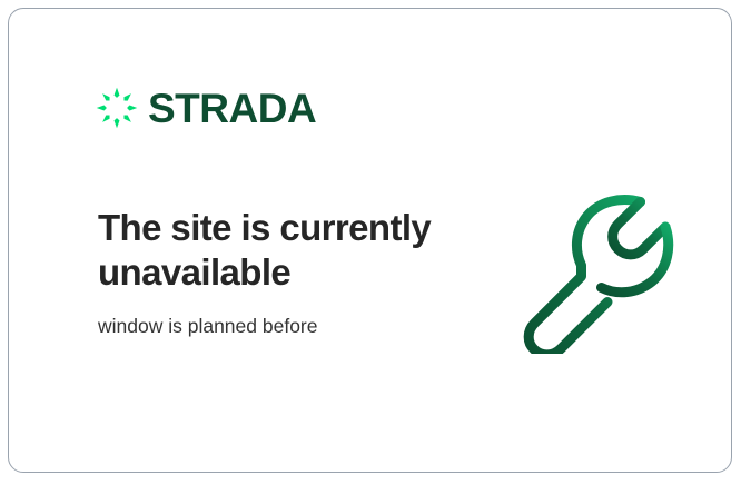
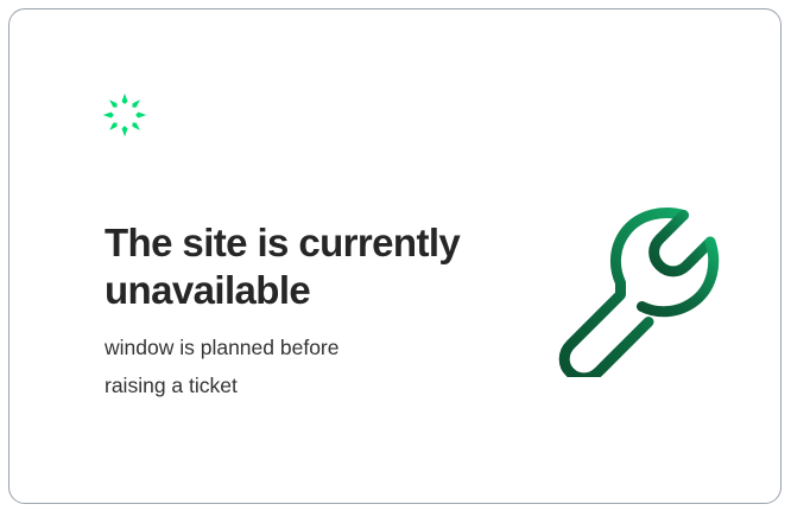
- STRADA
  The site is currently unavailable
  window is planned before
+ raising a ticket
